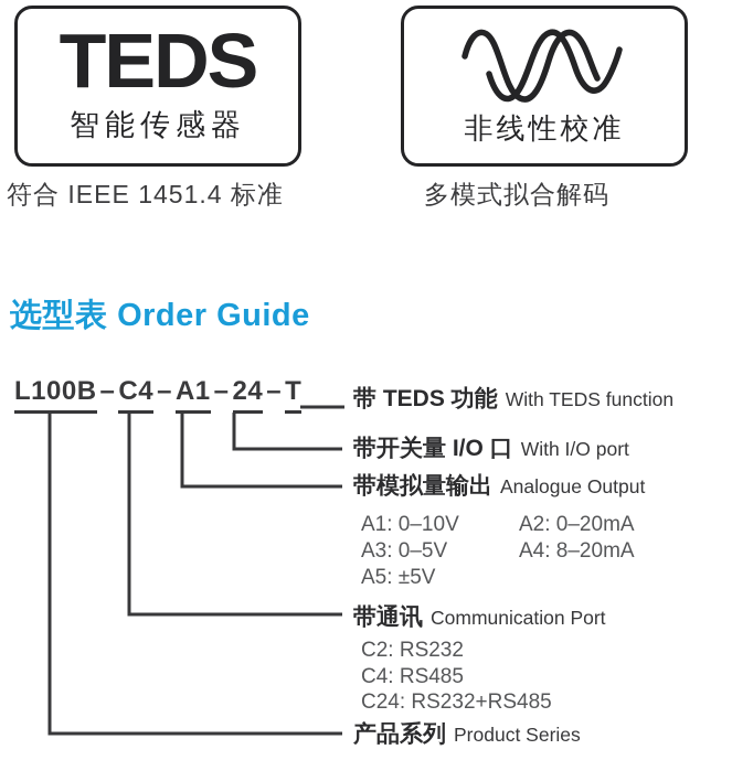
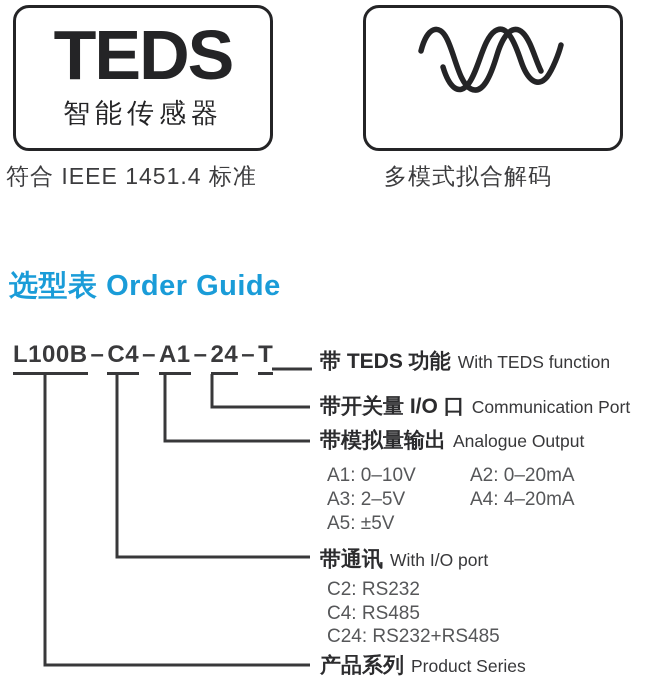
  TEDS
  智能传感器
  符合 IEEE 1451.4 标准
- 非线性校准
  多模式拟合解码
  选型表 Order Guide
  L100B–C4–A1–24–T
  带 TEDS 功能 With TEDS function
- 带开关量 I/O 口 With I/O port
+ 带开关量 I/O 口 Communication Port
  带模拟量输出 Analogue Output
- 带通讯 Communication Port
+ 带通讯 With I/O port
  产品系列 Product Series
  A1: 0–10V
  A2: 0–20mA
- A3: 0–5V
+ A3: 2–5V
- A4: 8–20mA
+ A4: 4–20mA
  A5: ±5V
  C2: RS232
  C4: RS485
  C24: RS232+RS485
